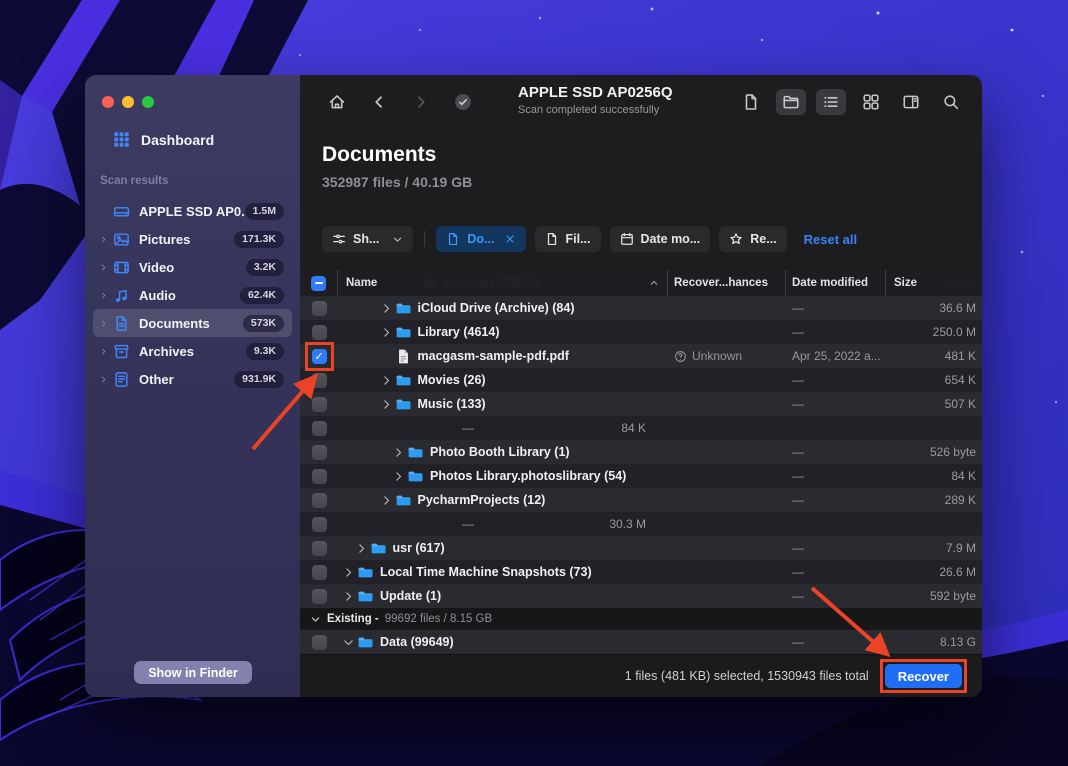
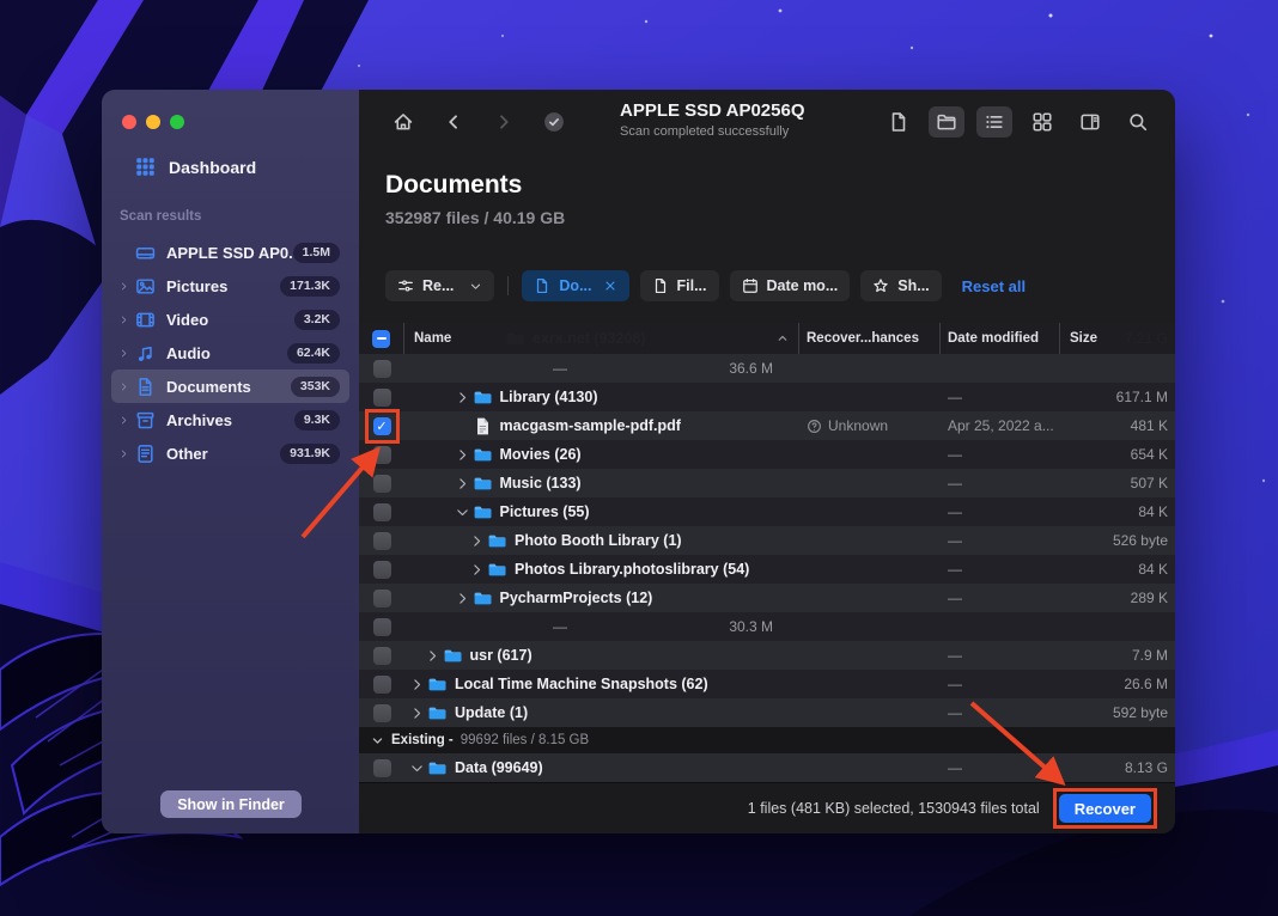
  Dashboard
  Scan results
  APPLE SSD AP0.
  1.5M
  Pictures
  171.3K
  Video
  3.2K
  Audio
  62.4K
  Documents
- 573K
+ 353K
  Archives
  9.3K
  Other
  931.9K
  Show in Finder
  APPLE SSD AP0256Q
  Scan completed successfully
  Documents
  352987 files / 40.19 GB
- Sh...
+ Re...
  Do...
  Fil...
  Date mo...
- Re...
+ Sh...
  Reset all
  Name
  Recover...hances
  Date modified
  Size
- iCloud Drive (Archive) (84)
  —
  36.6 M
- Library (4614)
+ Library (4130)
  —
- 250.0 M
+ 617.1 M
  ✓
  macgasm-sample-pdf.pdf
  Unknown
  Apr 25, 2022 a...
  481 K
  Movies (26)
  —
  654 K
  Music (133)
  —
  507 K
+ Pictures (55)
  —
  84 K
  Photo Booth Library (1)
  —
  526 byte
  Photos Library.photoslibrary (54)
  —
  84 K
  PycharmProjects (12)
  —
  289 K
  —
  30.3 M
  usr (617)
  —
  7.9 M
- Local Time Machine Snapshots (73)
+ Local Time Machine Snapshots (62)
  —
  26.6 M
  Update (1)
  —
  592 byte
  Existing -
  99692 files / 8.15 GB
  Data (99649)
  —
  8.13 G
  1 files (481 KB) selected, 1530943 files total
  Recover
